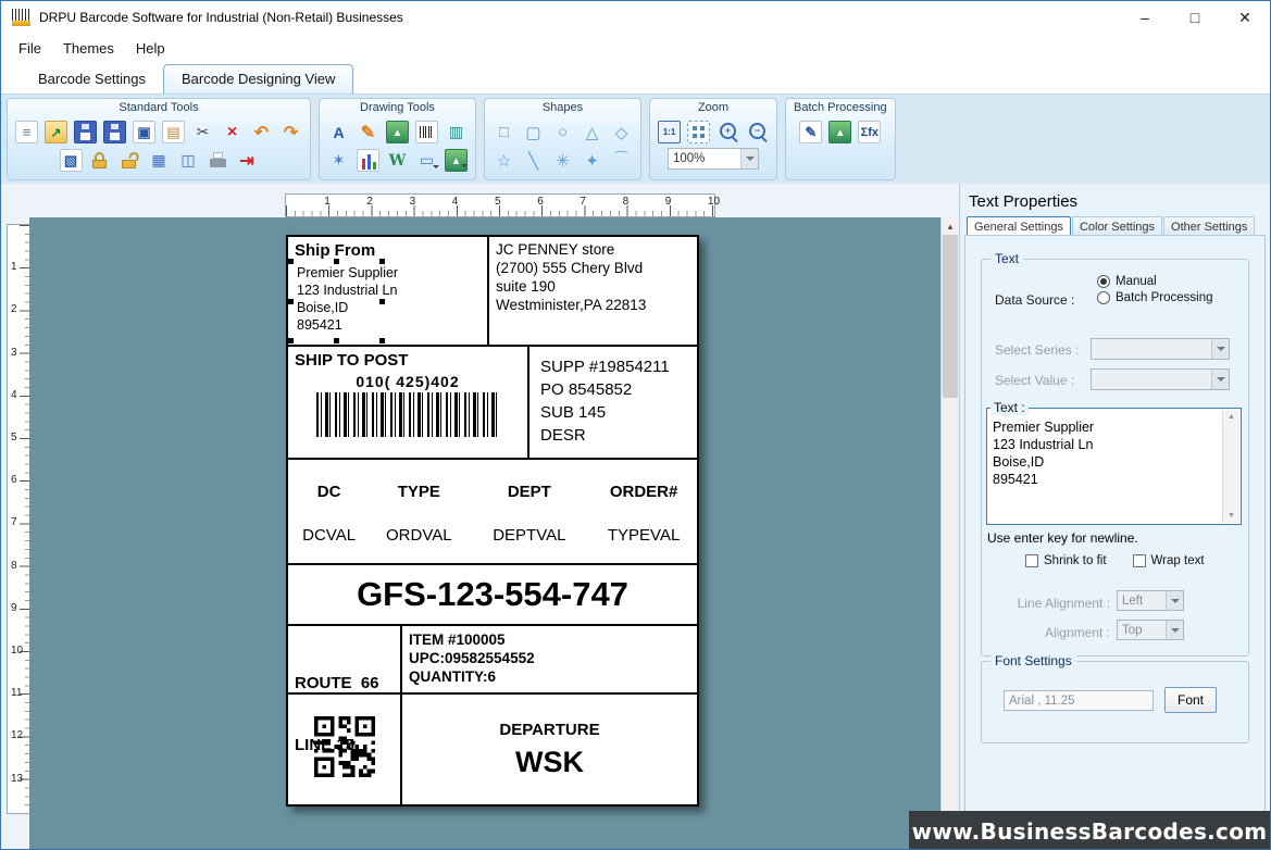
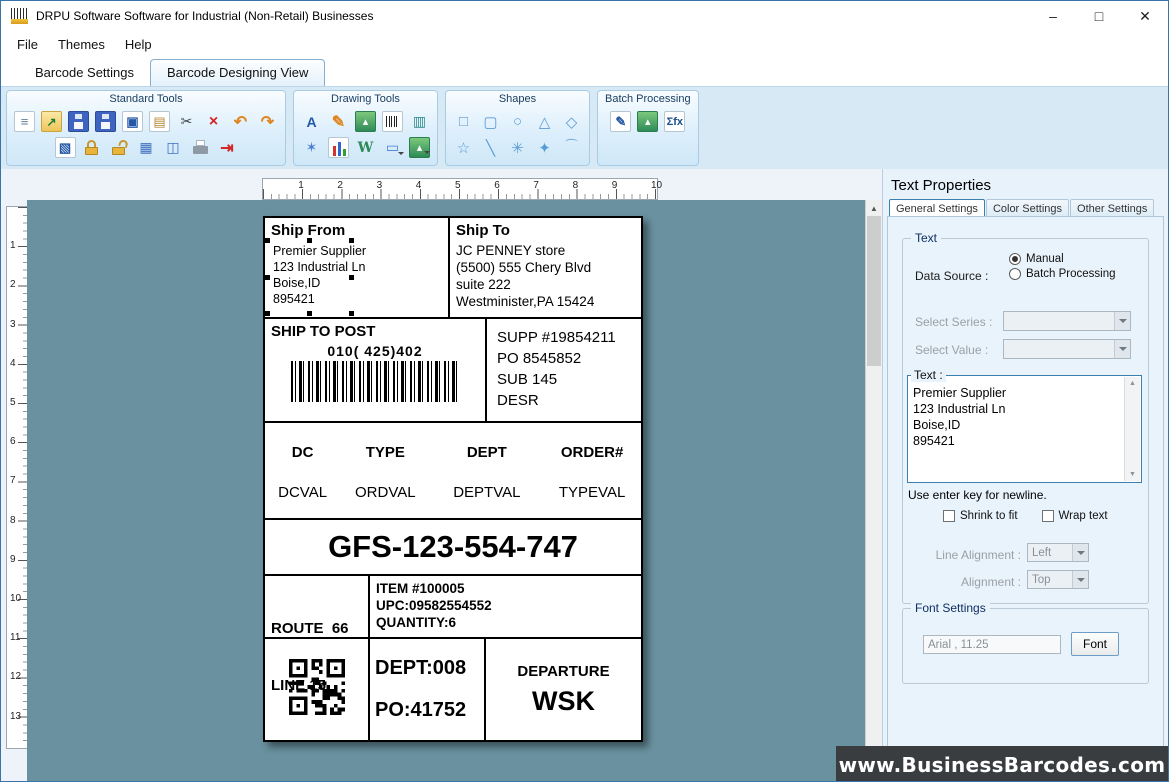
- DRPU Barcode Software for Industrial (Non-Retail) Businesses
+ DRPU Software Software for Industrial (Non-Retail) Businesses
  –
  □
  ✕
  File
  Themes
  Help
  Barcode Settings
  Barcode Designing View
  Standard Tools
  ≡
  ↗
  ▣
  ▤
  ✂
  ×
  ↶
  ↷
  ▧
  ▦
  ◫
  ⇥
  Drawing Tools
  A
  ✎
  ▴
  ▥
  ✶
  W
  ▭
  ▴
  Shapes
  □
  ▢
  ○
  △
  ◇
  ☆
  ╲
  ✳
  ✦
  ⌒
- Zoom
- 1:1
- 100%
  Batch Processing
  ✎
  ▴
  Σfx
  1
  2
  3
  4
  5
  6
  7
  8
  9
  10
  1
  2
  3
  4
  5
  6
  7
  8
  9
  10
  11
  12
  13
  Ship From
  Premier Supplier
  123 Industrial Ln
  Boise,ID
  895421
+ Ship To
  JC PENNEY store
- (2700) 555 Chery Blvd
+ (5500) 555 Chery Blvd
- suite 190
+ suite 222
- Westminister,PA 22813
+ Westminister,PA 15424
  SHIP TO POST
  010( 425)402
  SUPP #19854211
  PO 8545852
  SUB 145
  DESR
  DC
  TYPE
  DEPT
  ORDER#
  DCVAL
  ORDVAL
  DEPTVAL
  TYPEVAL
  GFS-123-554-747
  ROUTE 66
  ITEM #100005
  UPC:09582554552
  QUANTITY:6
+ DEPT:008
+ PO:41752
  DEPARTURE
  WSK
  ▲
  Text Properties
  General Settings
  Color Settings
  Other Settings
  Text
  Data Source :
  Manual
  Batch Processing
  Select Series :
  Select Value :
  Text :
  Premier Supplier
  123 Industrial Ln
  Boise,ID
  895421
  Use enter key for newline.
  Shrink to fit
  Wrap text
  Line Alignment :
  Left
  Alignment :
  Top
  Font Settings
  Arial , 11.25
  Font
  www.BusinessBarcodes.com
